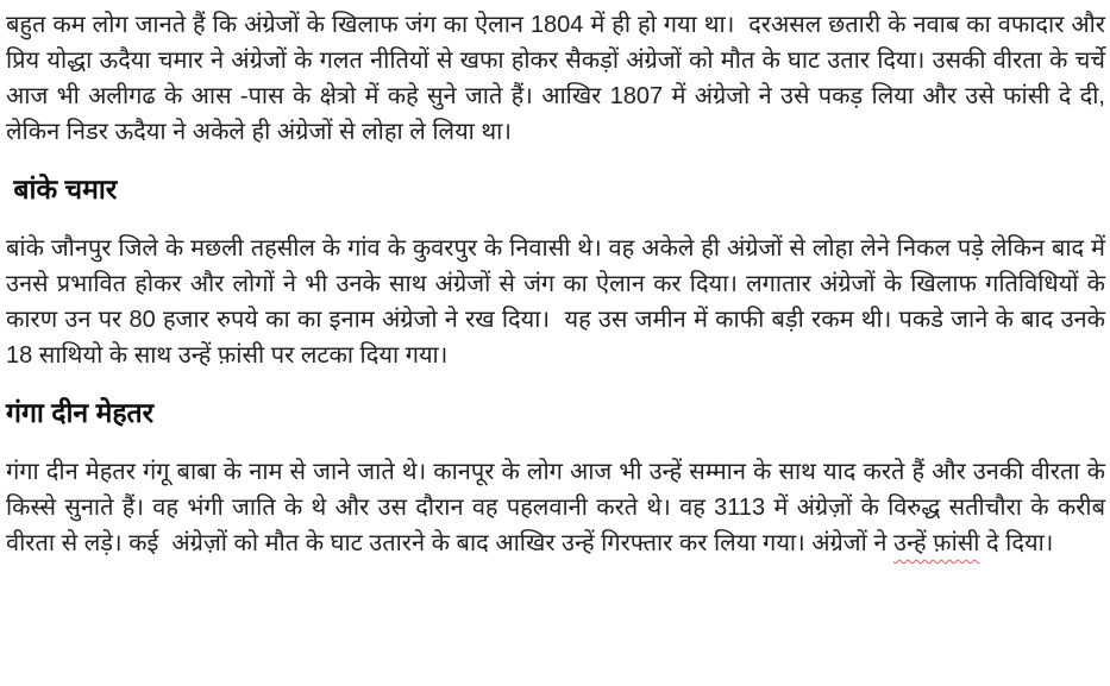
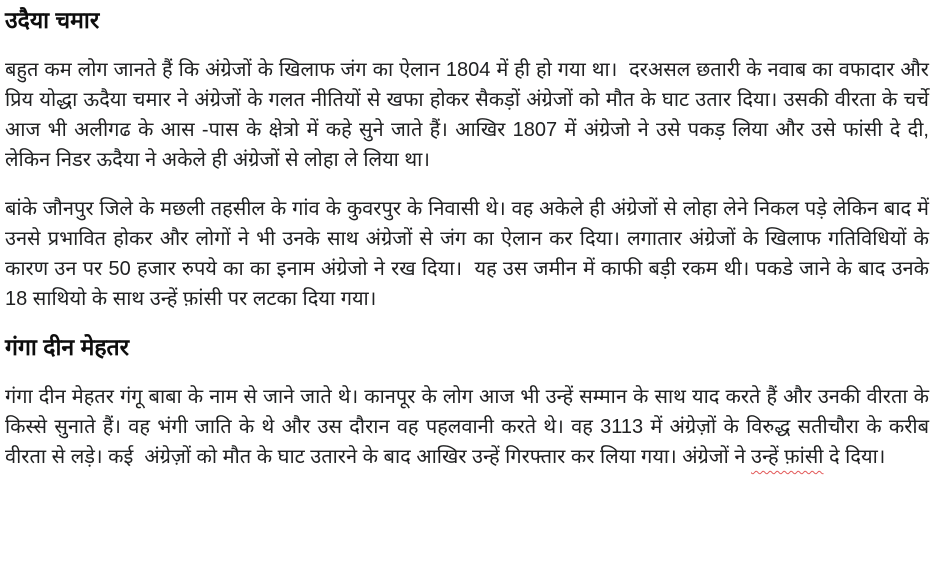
+ उदैया चमार
  बहुत कम लोग जानते हैं कि अंग्रेजों के खिलाफ जंग का ऐलान 1804 में ही हो गया था। दरअसल छतारी के नवाब का वफादार और प्रिय योद्धा ऊदैया चमार ने अंग्रेजों के गलत नीतियों से खफा होकर सैकड़ों अंग्रेजों को मौत के घाट उतार दिया। उसकी वीरता के चर्चे आज भी अलीगढ के आस -पास के क्षेत्रो में कहे सुने जाते हैं। आखिर 1807 में अंग्रेजो ने उसे पकड़ लिया और उसे फांसी दे दी, लेकिन निडर ऊदैया ने अकेले ही अंग्रेजों से लोहा ले लिया था।
- बांके चमार
- बांके जौनपुर जिले के मछली तहसील के गांव के कुवरपुर के निवासी थे। वह अकेले ही अंग्रेजों से लोहा लेने निकल पड़े लेकिन बाद में उनसे प्रभावित होकर और लोगों ने भी उनके साथ अंग्रेजों से जंग का ऐलान कर दिया। लगातार अंग्रेजों के खिलाफ गतिविधियों के कारण उन पर 80 हजार रुपये का का इनाम अंग्रेजो ने रख दिया। यह उस जमीन में काफी बड़ी रकम थी। पकडे जाने के बाद उनके 18 साथियो के साथ उन्हें फ़ांसी पर लटका दिया गया।
+ बांके जौनपुर जिले के मछली तहसील के गांव के कुवरपुर के निवासी थे। वह अकेले ही अंग्रेजों से लोहा लेने निकल पड़े लेकिन बाद में उनसे प्रभावित होकर और लोगों ने भी उनके साथ अंग्रेजों से जंग का ऐलान कर दिया। लगातार अंग्रेजों के खिलाफ गतिविधियों के कारण उन पर 50 हजार रुपये का का इनाम अंग्रेजो ने रख दिया। यह उस जमीन में काफी बड़ी रकम थी। पकडे जाने के बाद उनके 18 साथियो के साथ उन्हें फ़ांसी पर लटका दिया गया।
  गंगा दीन मेहतर
  गंगा दीन मेहतर गंगू बाबा के नाम से जाने जाते थे। कानपूर के लोग आज भी उन्हें सम्मान के साथ याद करते हैं और उनकी वीरता के किस्से सुनाते हैं। वह भंगी जाति के थे और उस दौरान वह पहलवानी करते थे। वह 3113 में अंग्रेज़ों के विरुद्ध सतीचौरा के करीब वीरता से लड़े। कई अंग्रेज़ों को मौत के घाट उतारने के बाद आखिर उन्हें गिरफ्तार कर लिया गया। अंग्रेजों ने उन्हें फ़ांसी दे दिया।
